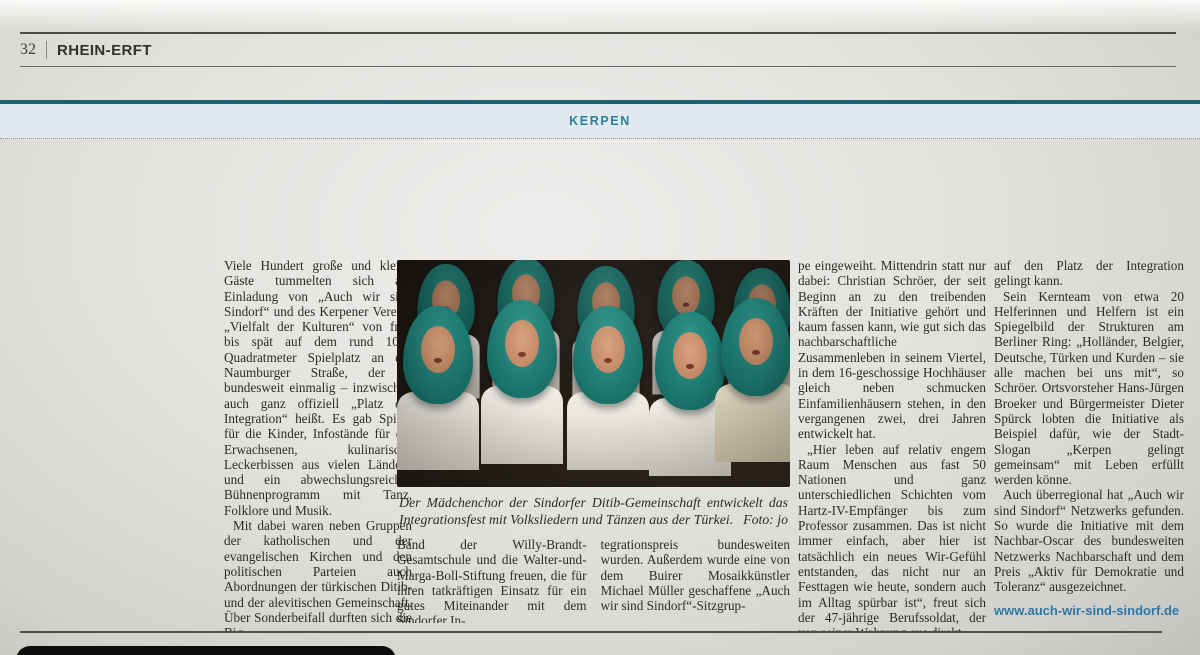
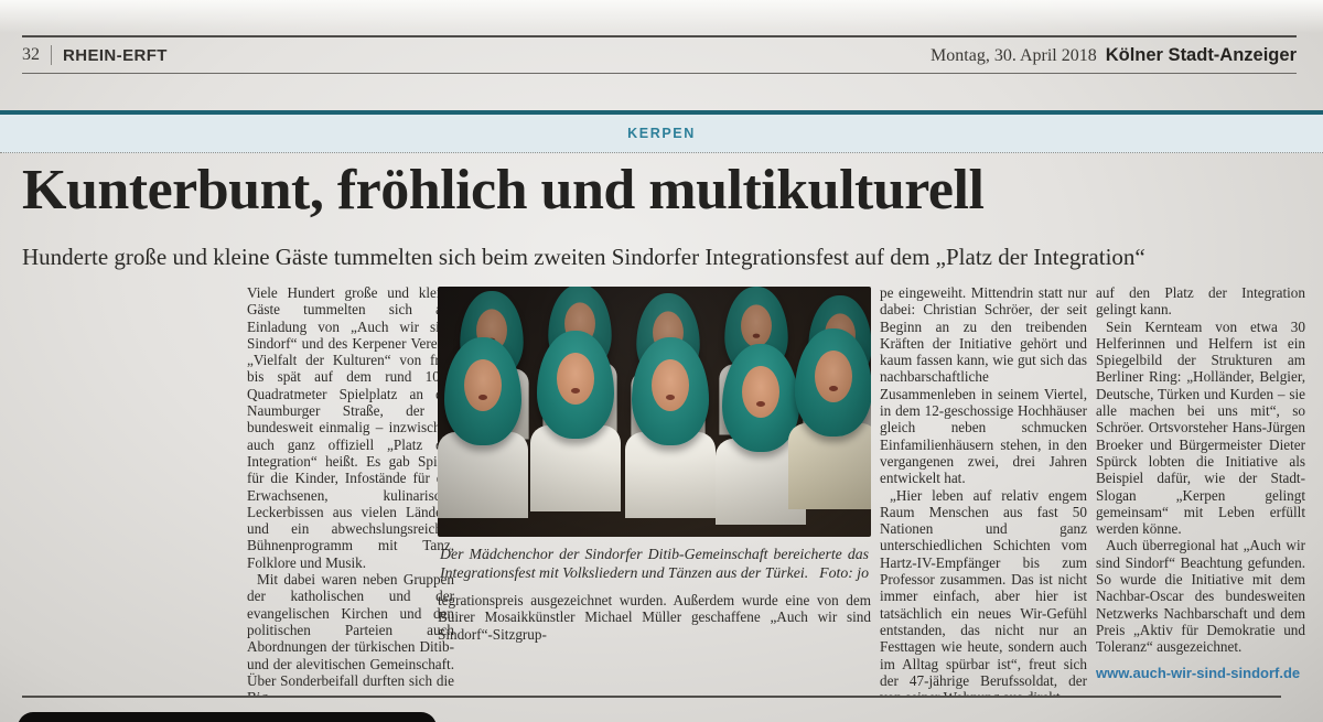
  32
  RHEIN-ERFT
+ Montag, 30. April 2018
+ Kölner Stadt-Anzeiger
  KERPEN
+ Kunterbunt, fröhlich und multikulturell
+ Hunderte große und kleine Gäste tummelten sich beim zweiten Sindorfer Integrationsfest auf dem „Platz der Integration“
  Viele Hundert große und kle Gäste tummelten sich Einladung von „Auch wir s Sindorf“ und des Kerpener Vere „Vielfalt der Kulturen“ von f bis spät auf dem rund 10 Quadratmeter Spielplatz an Naumburger Straße, der bundesweit einmalig – inzwisc auch ganz offiziell „Platz Integration“ heißt. Es gab Spi für die Kinder, Infostände für Erwachsenen, kulinaris Leckerbissen aus vielen Länd und ein abwechslungsreic Bühnenprogramm mit Tanz, Folklore und Musik.
  Mit dabei waren neben Gruppen der katholischen und der evangelischen Kirchen und den politischen Parteien auch Abordnungen der türkischen Ditib- und der alevitischen Gemeinschaft. Über Sonderbeifall durften sich die
- Der Mädchenchor der Sindorfer Ditib-Gemeinschaft entwickelt das Integrationsfest mit Volksliedern und Tänzen aus der Türkei.
+ Der Mädchenchor der Sindorfer Ditib-Gemeinschaft bereicherte das Integrationsfest mit Volksliedern und Tänzen aus der Türkei.
  Foto: jo
- Band der Willy-Brandt-Gesamtschule und die Walter-und-Marga-Boll-Stiftung freuen, die für ihren tatkräftigen Einsatz für ein gutes Miteinander mit dem Sindorfer In-
- tegrationspreis bundesweiten wurden. Außerdem wurde eine von dem Buirer Mosaikkünstler Michael Müller geschaffene „Auch wir sind Sindorf“-Sitzgrup-
+ tegrationspreis ausgezeichnet wurden. Außerdem wurde eine von dem Buirer Mosaikkünstler Michael Müller geschaffene „Auch wir sind Sindorf“-Sitzgrup-
- pe eingeweiht. Mittendrin statt nur dabei: Christian Schröer, der seit Beginn an zu den treibenden Kräften der Initiative gehört und kaum fassen kann, wie gut sich das nachbarschaftliche Zusammenleben in seinem Viertel, in dem 16-geschossige Hochhäuser gleich neben schmucken Einfamilienhäusern stehen, in den vergangenen zwei, drei Jahren entwickelt hat.
+ pe eingeweiht. Mittendrin statt nur dabei: Christian Schröer, der seit Beginn an zu den treibenden Kräften der Initiative gehört und kaum fassen kann, wie gut sich das nachbarschaftliche Zusammenleben in seinem Viertel, in dem 12-geschossige Hochhäuser gleich neben schmucken Einfamilienhäusern stehen, in den vergangenen zwei, drei Jahren entwickelt hat.
  „Hier leben auf relativ engem Raum Menschen aus fast 50 Nationen und ganz unterschiedlichen Schichten vom Hartz-IV-Empfänger bis zum Professor zusammen. Das ist nicht immer einfach, aber hier ist tatsächlich ein neues Wir-Gefühl entstanden, das nicht nur an Festtagen wie heute, sondern auch im Alltag spürbar ist“, freut sich der 47-jährige Berufssoldat, der
  auf den Platz der Integration gelingt kann.
- Sein Kernteam von etwa 20 Helferinnen und Helfern ist ein Spiegelbild der Strukturen am Berliner Ring: „Holländer, Belgier, Deutsche, Türken und Kurden – sie alle machen bei uns mit“, so Schröer. Ortsvorsteher Hans-Jürgen Broeker und Bürgermeister Dieter Spürck lobten die Initiative als Beispiel dafür, wie der Stadt-Slogan „Kerpen gelingt gemeinsam“ mit Leben erfüllt werden könne.
+ Sein Kernteam von etwa 30 Helferinnen und Helfern ist ein Spiegelbild der Strukturen am Berliner Ring: „Holländer, Belgier, Deutsche, Türken und Kurden – sie alle machen bei uns mit“, so Schröer. Ortsvorsteher Hans-Jürgen Broeker und Bürgermeister Dieter Spürck lobten die Initiative als Beispiel dafür, wie der Stadt-Slogan „Kerpen gelingt gemeinsam“ mit Leben erfüllt werden könne.
- Auch überregional hat „Auch wir sind Sindorf“ Netzwerks gefunden. So wurde die Initiative mit dem Nachbar-Oscar des bundesweiten Netzwerks Nachbarschaft und dem Preis „Aktiv für Demokratie und Toleranz“ ausgezeichnet.
+ Auch überregional hat „Auch wir sind Sindorf“ Beachtung gefunden. So wurde die Initiative mit dem Nachbar-Oscar des bundesweiten Netzwerks Nachbarschaft und dem Preis „Aktiv für Demokratie und Toleranz“ ausgezeichnet.
  www.auch-wir-sind-sindorf.de
